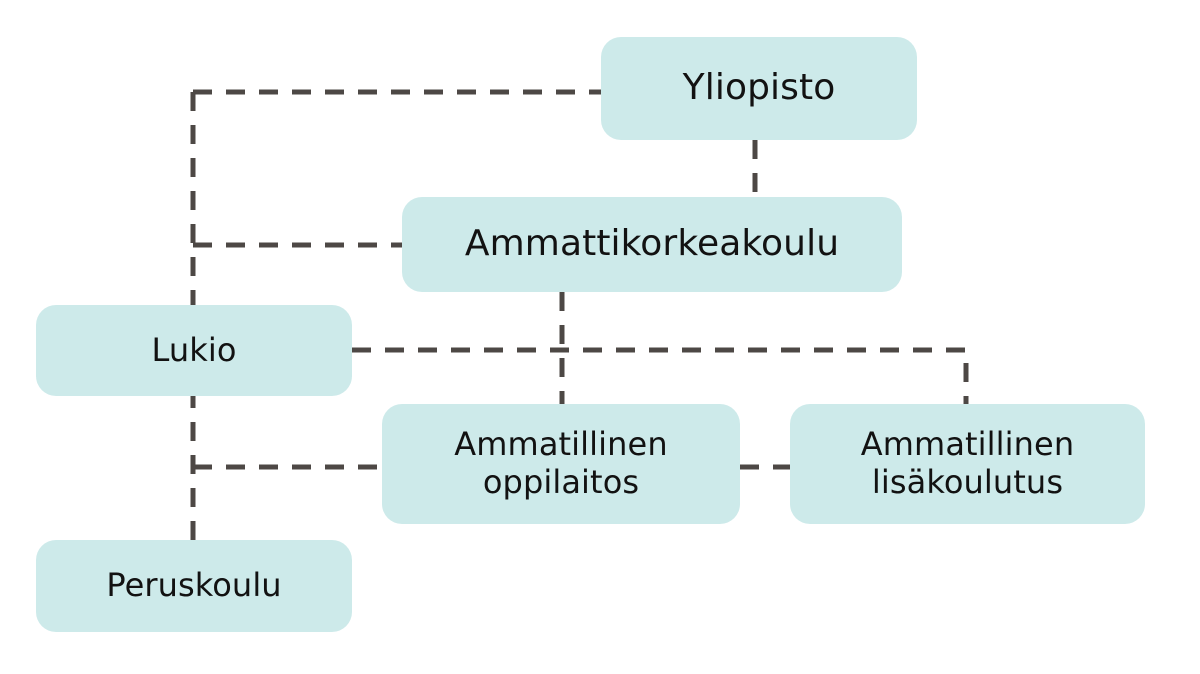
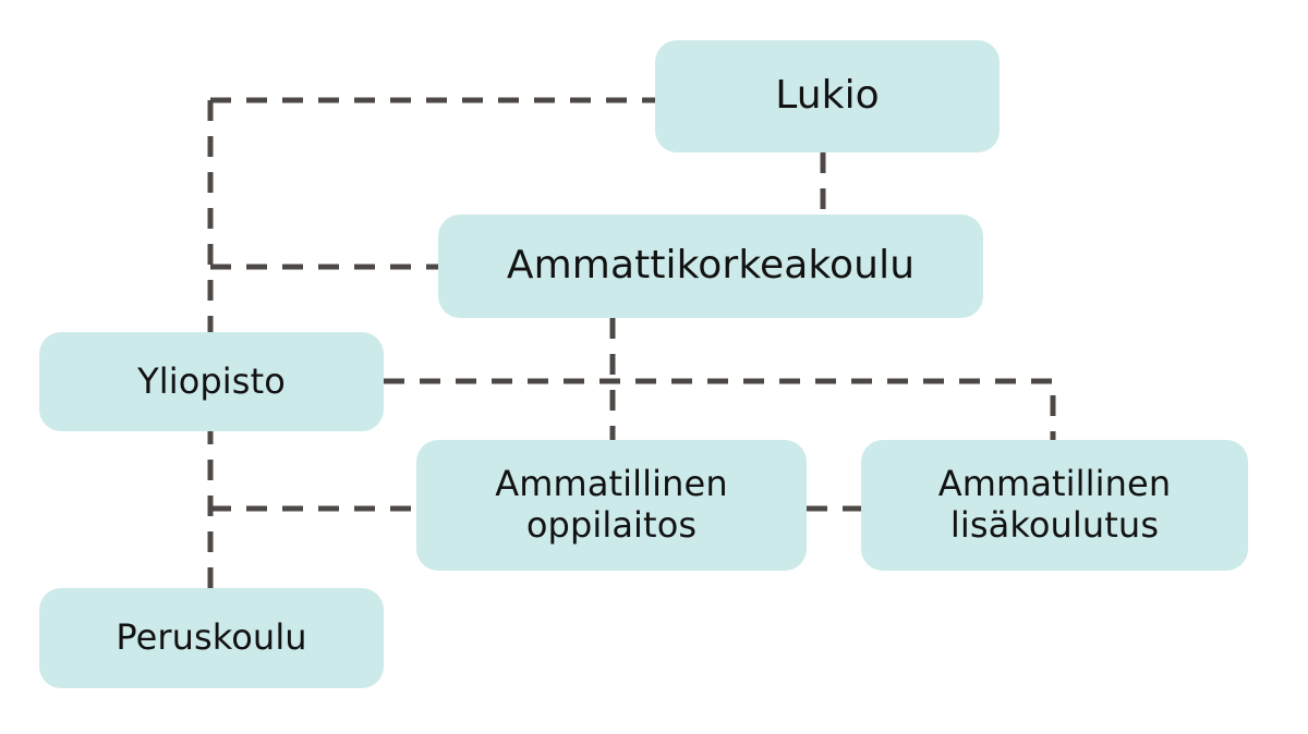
- Yliopisto
+ Lukio
  Ammattikorkeakoulu
- Lukio
+ Yliopisto
  Ammatillinen
  oppilaitos
  Ammatillinen
  lisäkoulutus
  Peruskoulu
